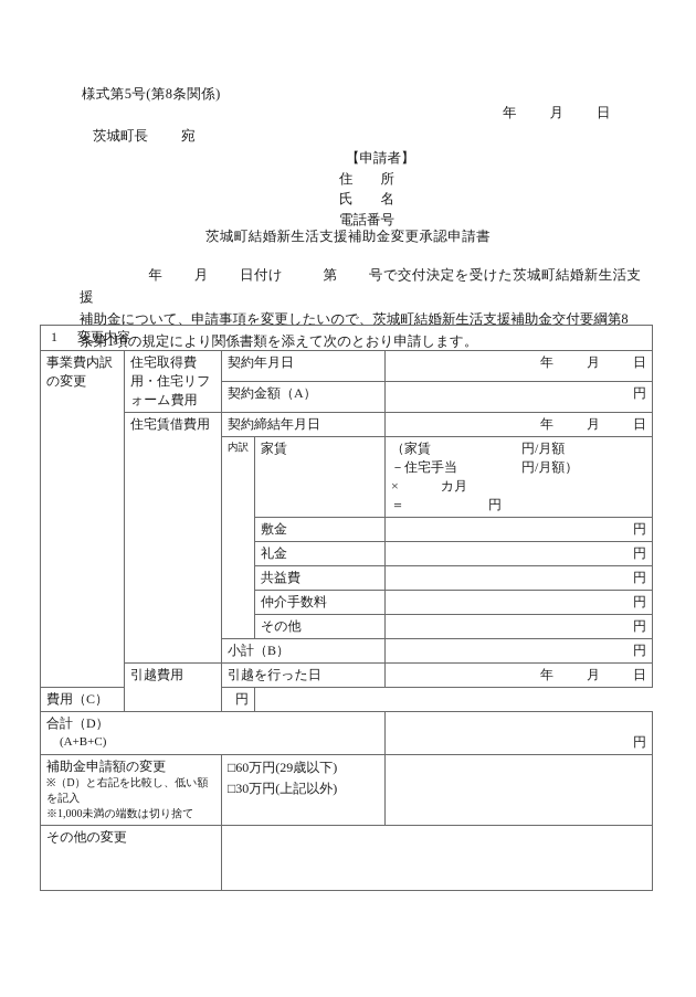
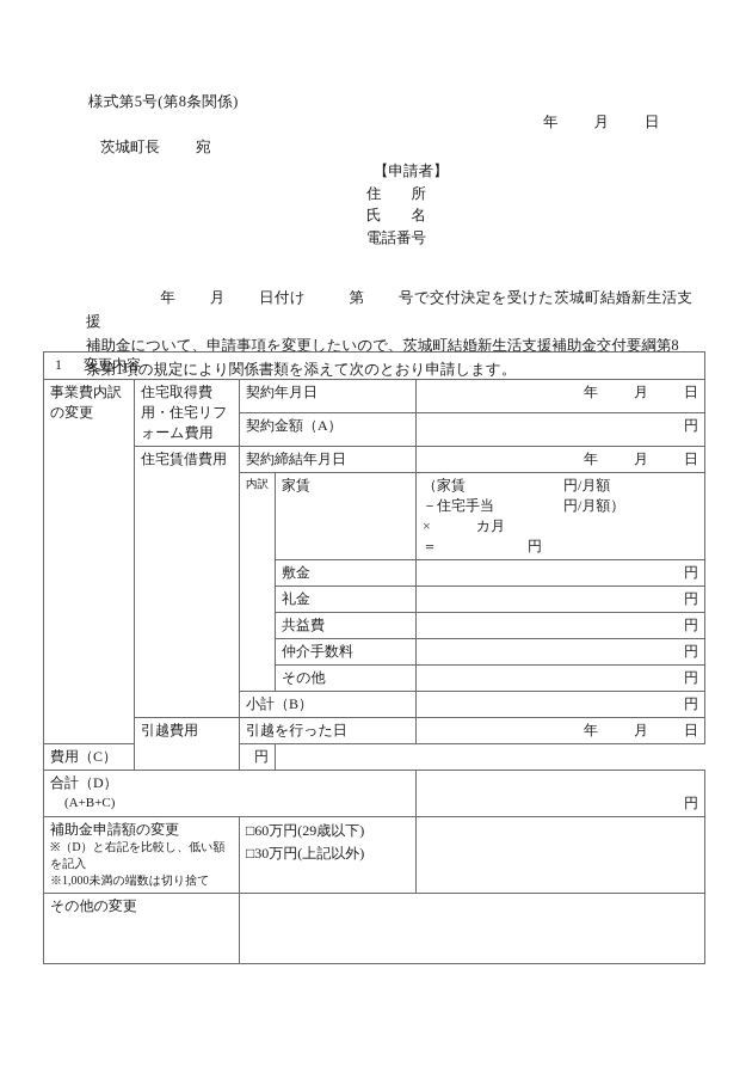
  様式第5号(第8条関係)
  年 月 日
  茨城町長 宛
  【申請者】
  住 所
  氏 名
  電話番号
- 茨城町結婚新生活支援補助金変更承認申請書
  年 月 日付け 第 号で交付決定を受けた茨城町結婚新生活支援
  補助金について、申請事項を変更したいので、茨城町結婚新生活支援補助金交付要綱第8
  条第1項の規定により関係書類を添えて次のとおり申請します。
  1 変更内容
  事業費内訳の変更	住宅取得費用・住宅リフォーム費用	契約年月日	年 月 日
  契約金額（A）	円
  住宅賃借費用	契約締結年月日	年 月 日
  内訳	家賃	（家賃 円/月額－住宅手当 円/月額）× カ月＝ 円
  敷金	円
  礼金	円
  共益費	円
  仲介手数料	円
  その他	円
  小計（B）	円
  引越費用	引越を行った日	年 月 日
  費用（C）	円
  合計（D） (A+B+C)	円
  補助金申請額の変更 ※（D）と右記を比較し、低い額を記入 ※1,000未満の端数は切り捨て	□60万円(29歳以下) □30万円(上記以外)
  その他の変更
